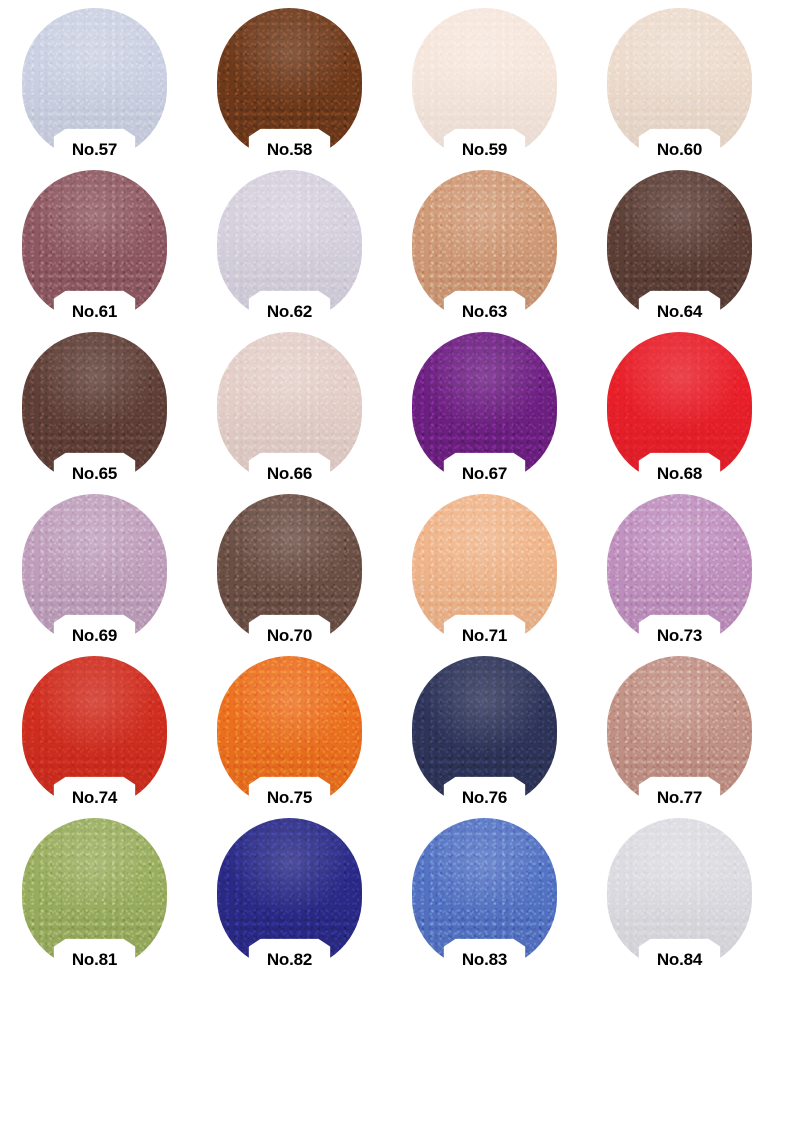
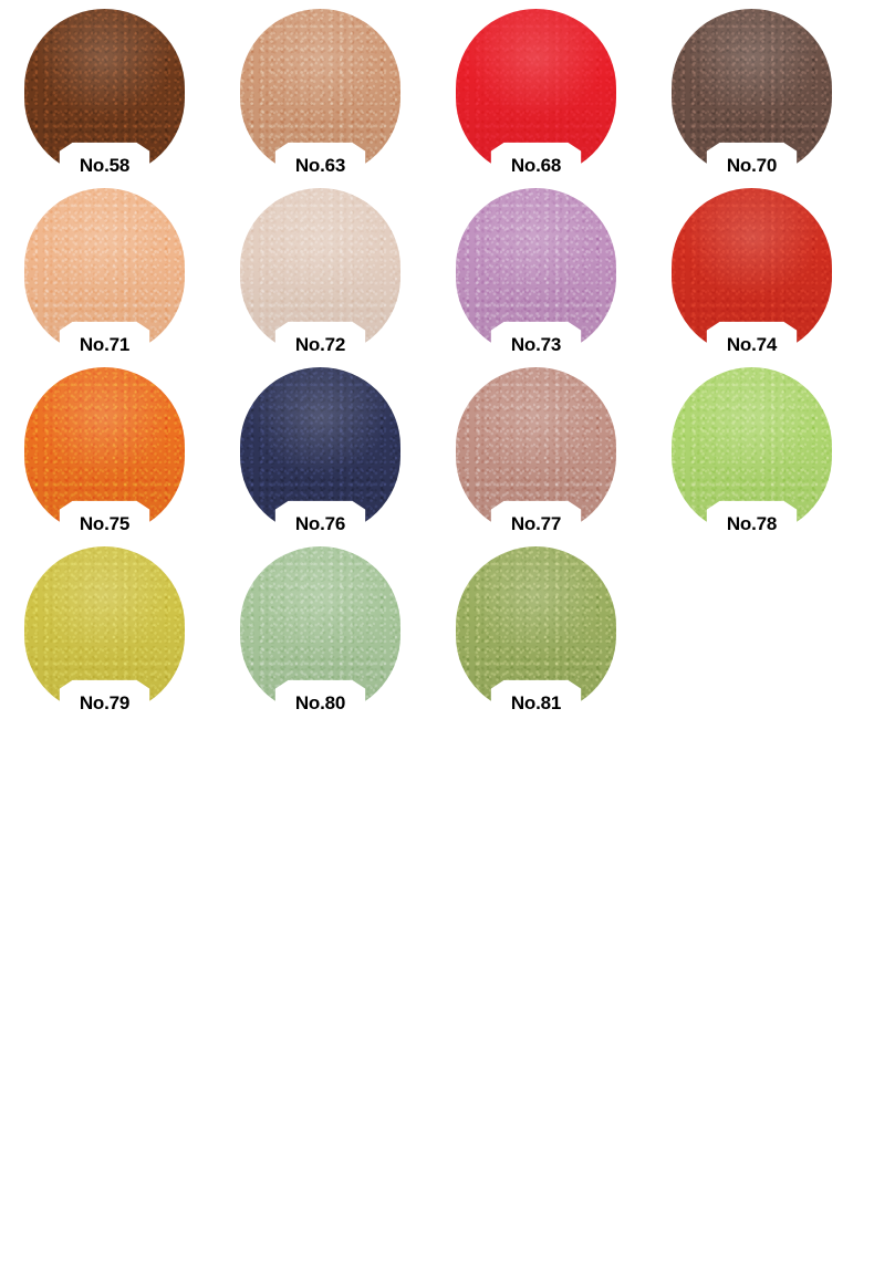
- No.57
  No.58
- No.59
- No.60
- No.61
- No.62
  No.63
- No.64
- No.65
- No.66
- No.67
  No.68
- No.69
  No.70
  No.71
+ No.72
  No.73
  No.74
  No.75
  No.76
  No.77
+ No.78
+ No.79
+ No.80
  No.81
- No.82
- No.83
- No.84
